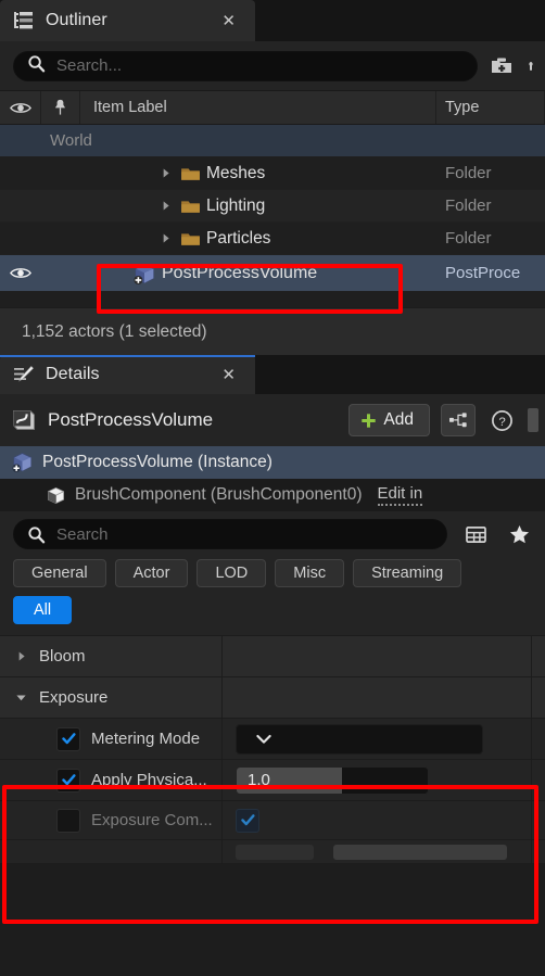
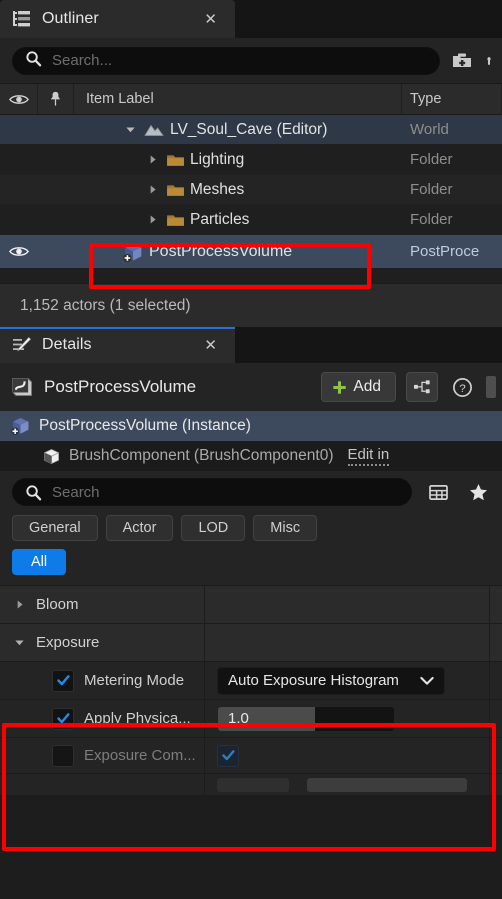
  Outliner
  ✕
  Search...
  Item Label
  Type
+ LV_Soul_Cave (Editor)
  World
- Meshes
+ Lighting
  Folder
- Lighting
+ Meshes
  Folder
  Particles
  Folder
  PostProcessVolume
  PostProce
  1,152 actors (1 selected)
  Details
  ✕
  PostProcessVolume
  Add
  ?
  PostProcessVolume (Instance)
  BrushComponent (BrushComponent0)
  Edit in
  Search
  General
  Actor
  LOD
  Misc
- Streaming
  All
  Bloom
  Exposure
  Metering Mode
+ Auto Exposure Histogram
  Apply Physica...
  1.0
  Exposure Com...
